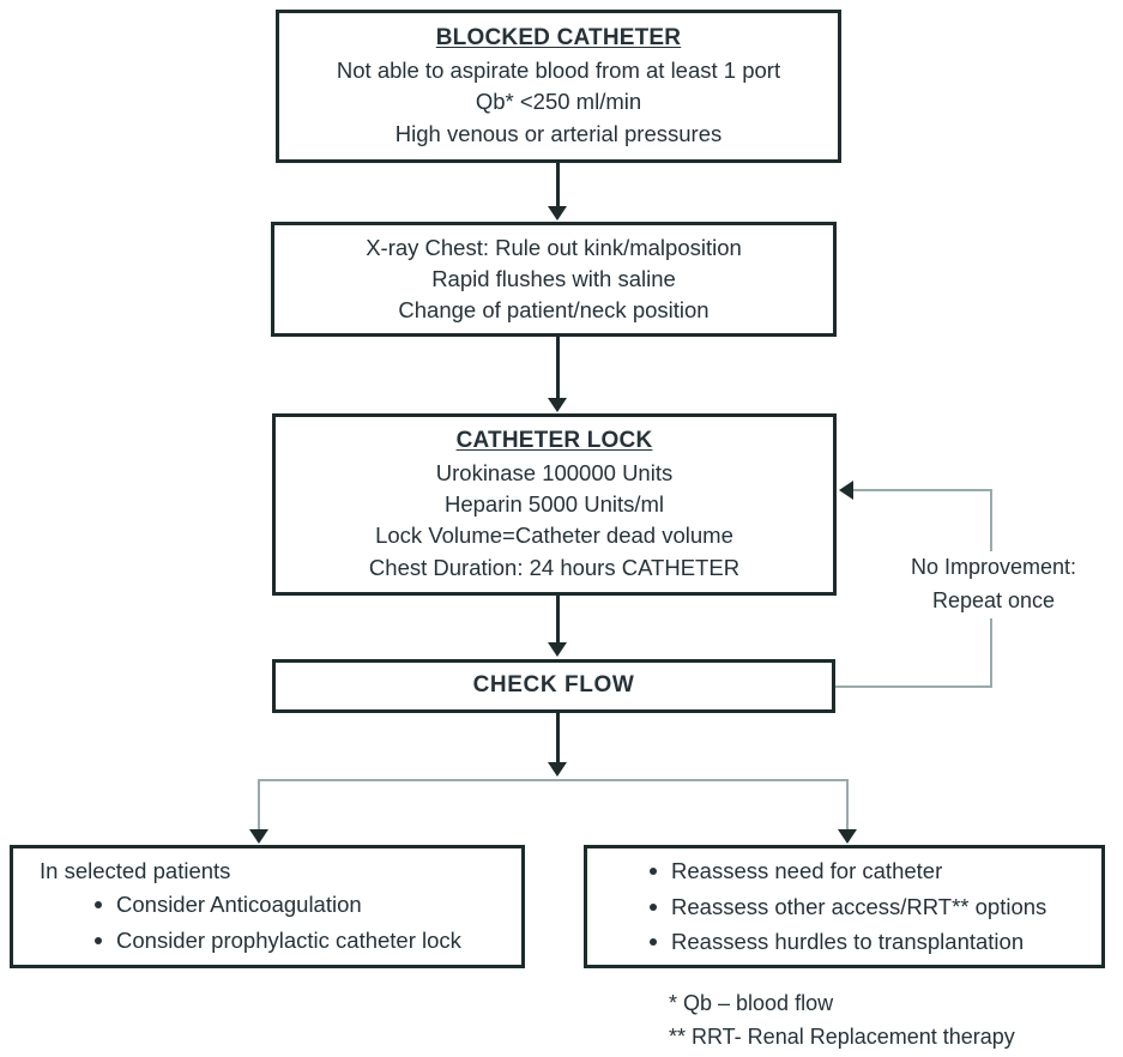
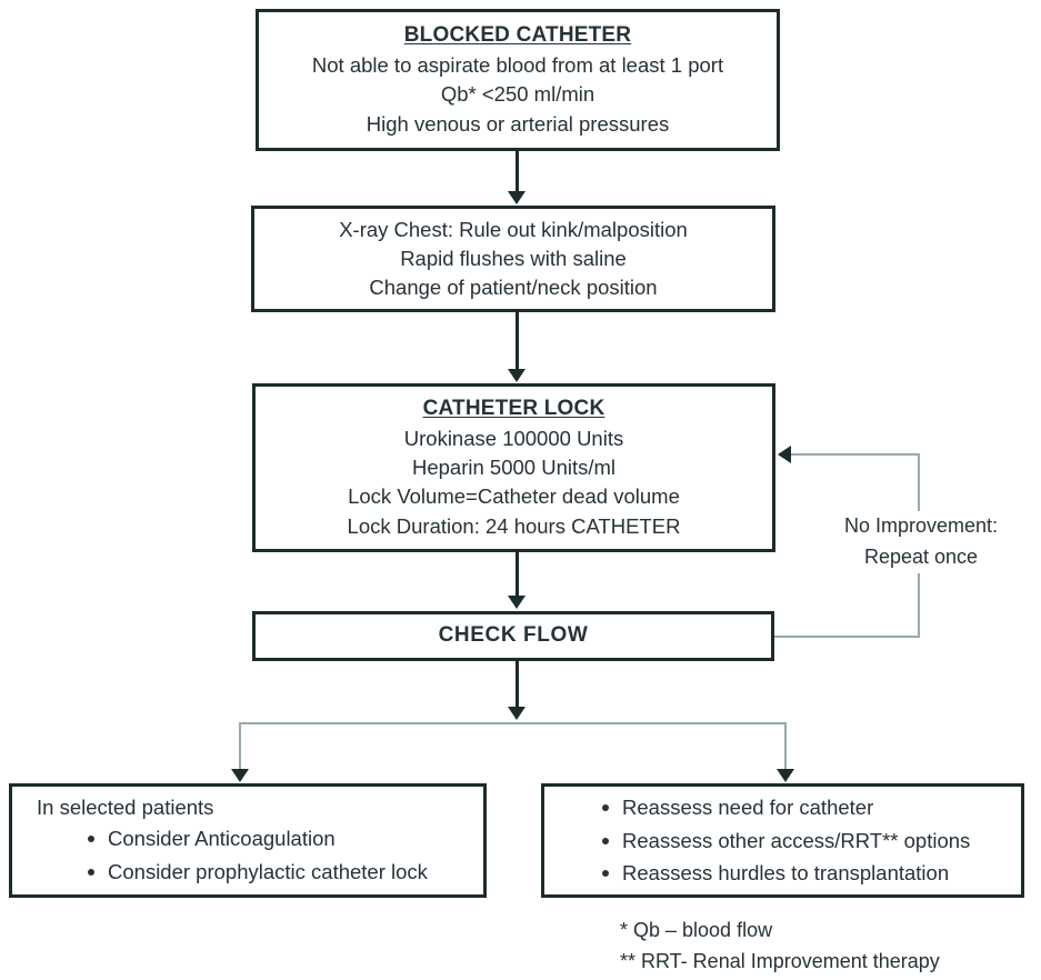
  BLOCKED CATHETER
  Not able to aspirate blood from at least 1 port
  Qb* <250 ml/min
  High venous or arterial pressures
  X-ray Chest: Rule out kink/malposition
  Rapid flushes with saline
  Change of patient/neck position
  CATHETER LOCK
  Urokinase 100000 Units
  Heparin 5000 Units/ml
  Lock Volume=Catheter dead volume
- Chest Duration: 24 hours CATHETER
+ Lock Duration: 24 hours CATHETER
  CHECK FLOW
  No Improvement:
  Repeat once
  In selected patients
  Consider Anticoagulation
  Consider prophylactic catheter lock
  Reassess need for catheter
  Reassess other access/RRT** options
  Reassess hurdles to transplantation
  * Qb – blood flow
- ** RRT- Renal Replacement therapy
+ ** RRT- Renal Improvement therapy
